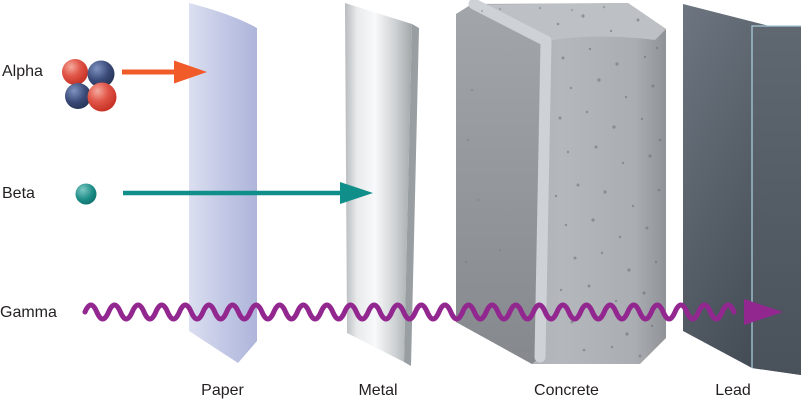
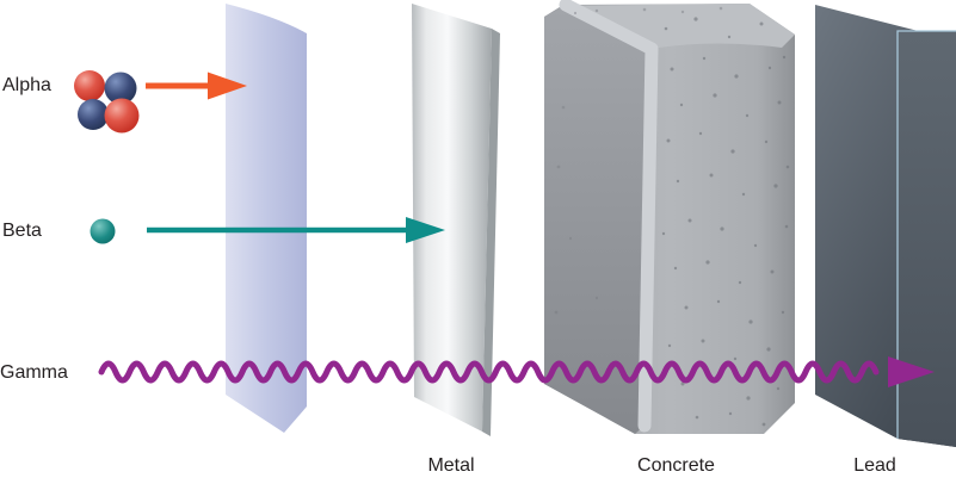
  Alpha
  Beta
  Gamma
- Paper
  Metal
  Concrete
  Lead
